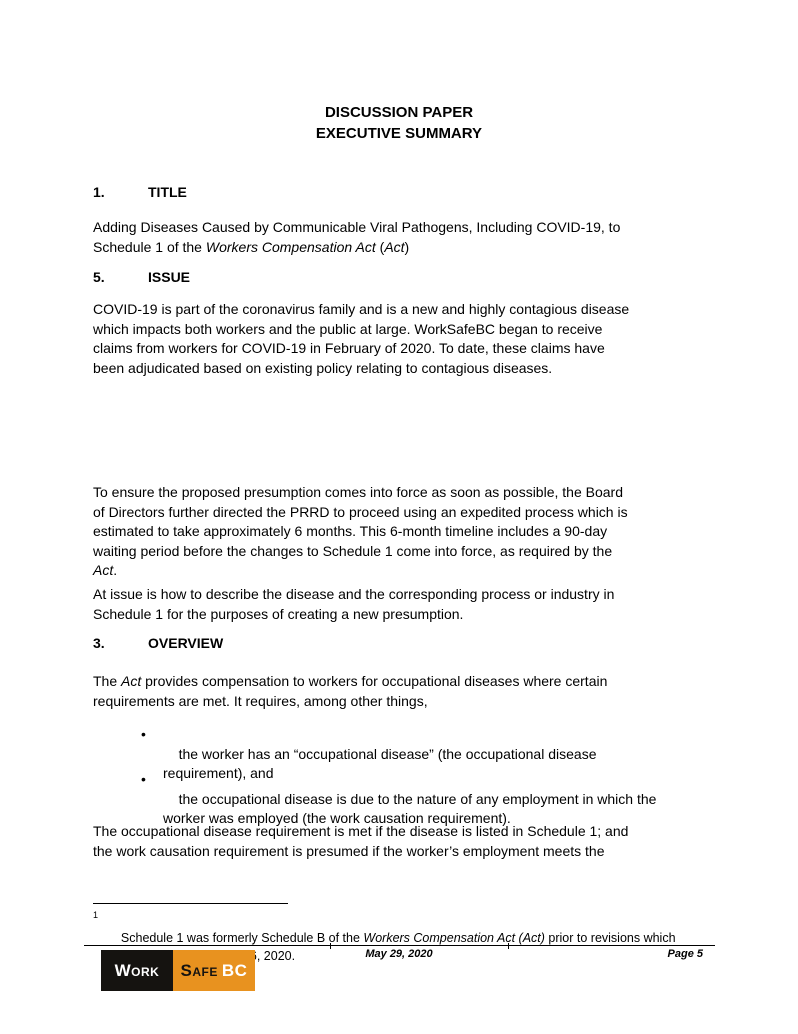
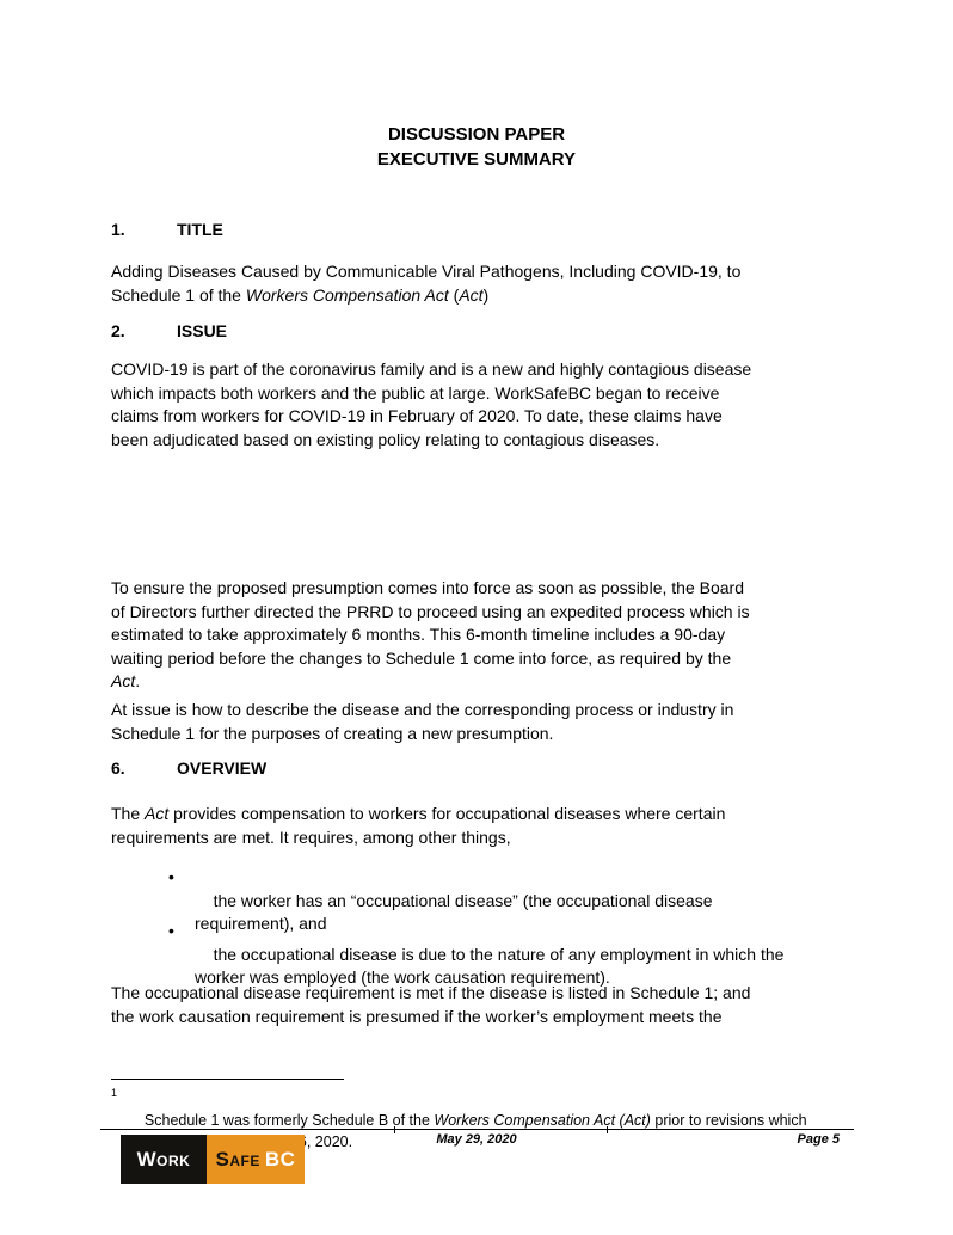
  DISCUSSION PAPER
  EXECUTIVE SUMMARY
  1. TITLE
  Adding Diseases Caused by Communicable Viral Pathogens, Including COVID-19, to
  Schedule 1 of the Workers Compensation Act (Act)
- 5. ISSUE
+ 2. ISSUE
  COVID-19 is part of the coronavirus family and is a new and highly contagious disease
  which impacts both workers and the public at large. WorkSafeBC began to receive
  claims from workers for COVID-19 in February of 2020. To date, these claims have
  been adjudicated based on existing policy relating to contagious diseases.
  To ensure the proposed presumption comes into force as soon as possible, the Board
  of Directors further directed the PRRD to proceed using an expedited process which is
  estimated to take approximately 6 months. This 6-month timeline includes a 90-day
  waiting period before the changes to Schedule 1 come into force, as required by the
  Act.
  At issue is how to describe the disease and the corresponding process or industry in
  Schedule 1 for the purposes of creating a new presumption.
- 3. OVERVIEW
+ 6. OVERVIEW
  The Act provides compensation to workers for occupational diseases where certain
  requirements are met. It requires, among other things,
  •
  the worker has an “occupational disease” (the occupational disease
  requirement), and
  •
  the occupational disease is due to the nature of any employment in which the
  worker was employed (the work causation requirement).
  The occupational disease requirement is met if the disease is listed in Schedule 1; and
  the work causation requirement is presumed if the worker’s employment meets the
  1
  Schedule 1 was formerly Schedule B of the Workers Compensation Act (Act) prior to revisions which
  Work
  Safe
  BC
  May 29, 2020
  Page 5
